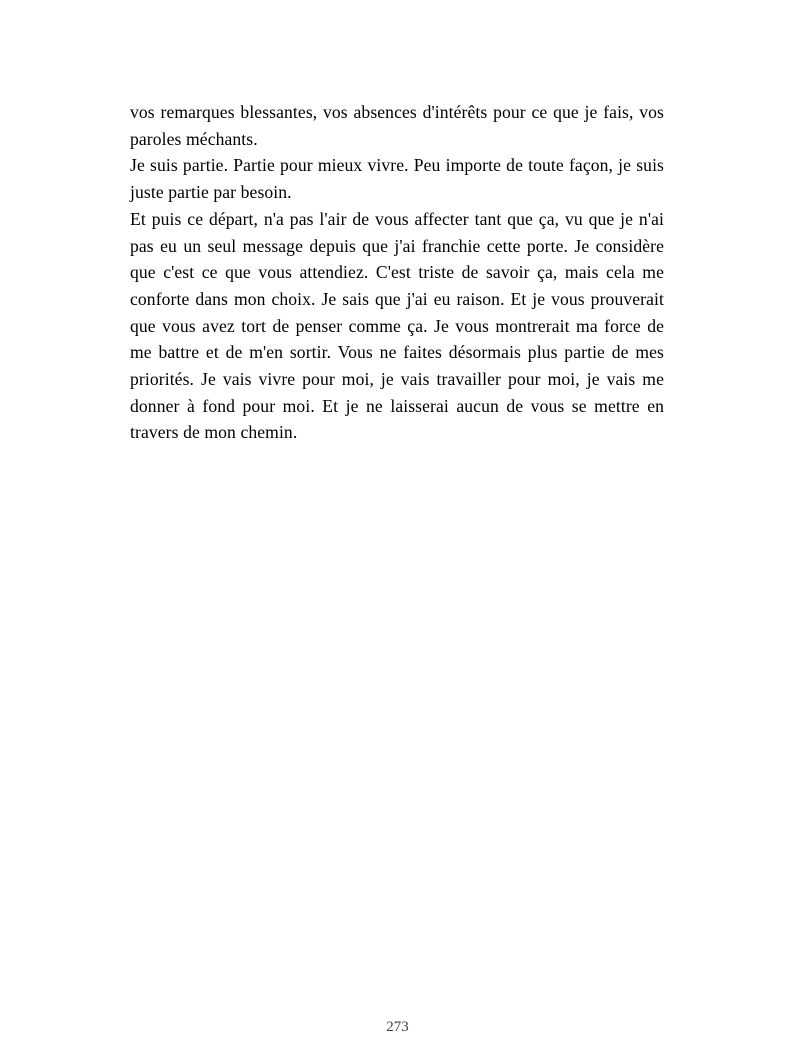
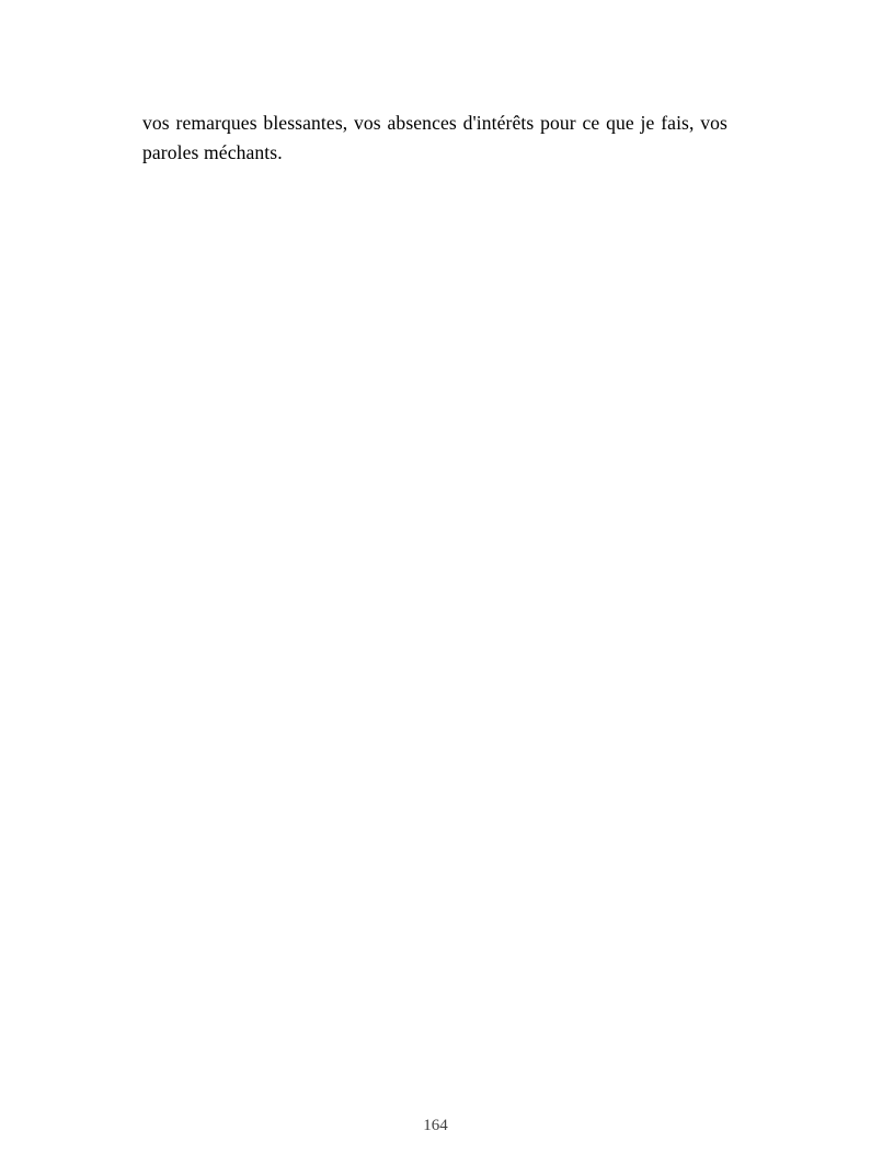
  vos remarques blessantes, vos absences d'intérêts pour ce que je fais, vos paroles méchants.
- Je suis partie. Partie pour mieux vivre. Peu importe de toute façon, je suis juste partie par besoin.
- Et puis ce départ, n'a pas l'air de vous affecter tant que ça, vu que je n'ai pas eu un seul message depuis que j'ai franchie cette porte. Je considère que c'est ce que vous attendiez. C'est triste de savoir ça, mais cela me conforte dans mon choix. Je sais que j'ai eu raison. Et je vous prouverait que vous avez tort de penser comme ça. Je vous montrerait ma force de me battre et de m'en sortir. Vous ne faites désormais plus partie de mes priorités. Je vais vivre pour moi, je vais travailler pour moi, je vais me donner à fond pour moi. Et je ne laisserai aucun de vous se mettre en travers de mon chemin.
- 273
+ 164
